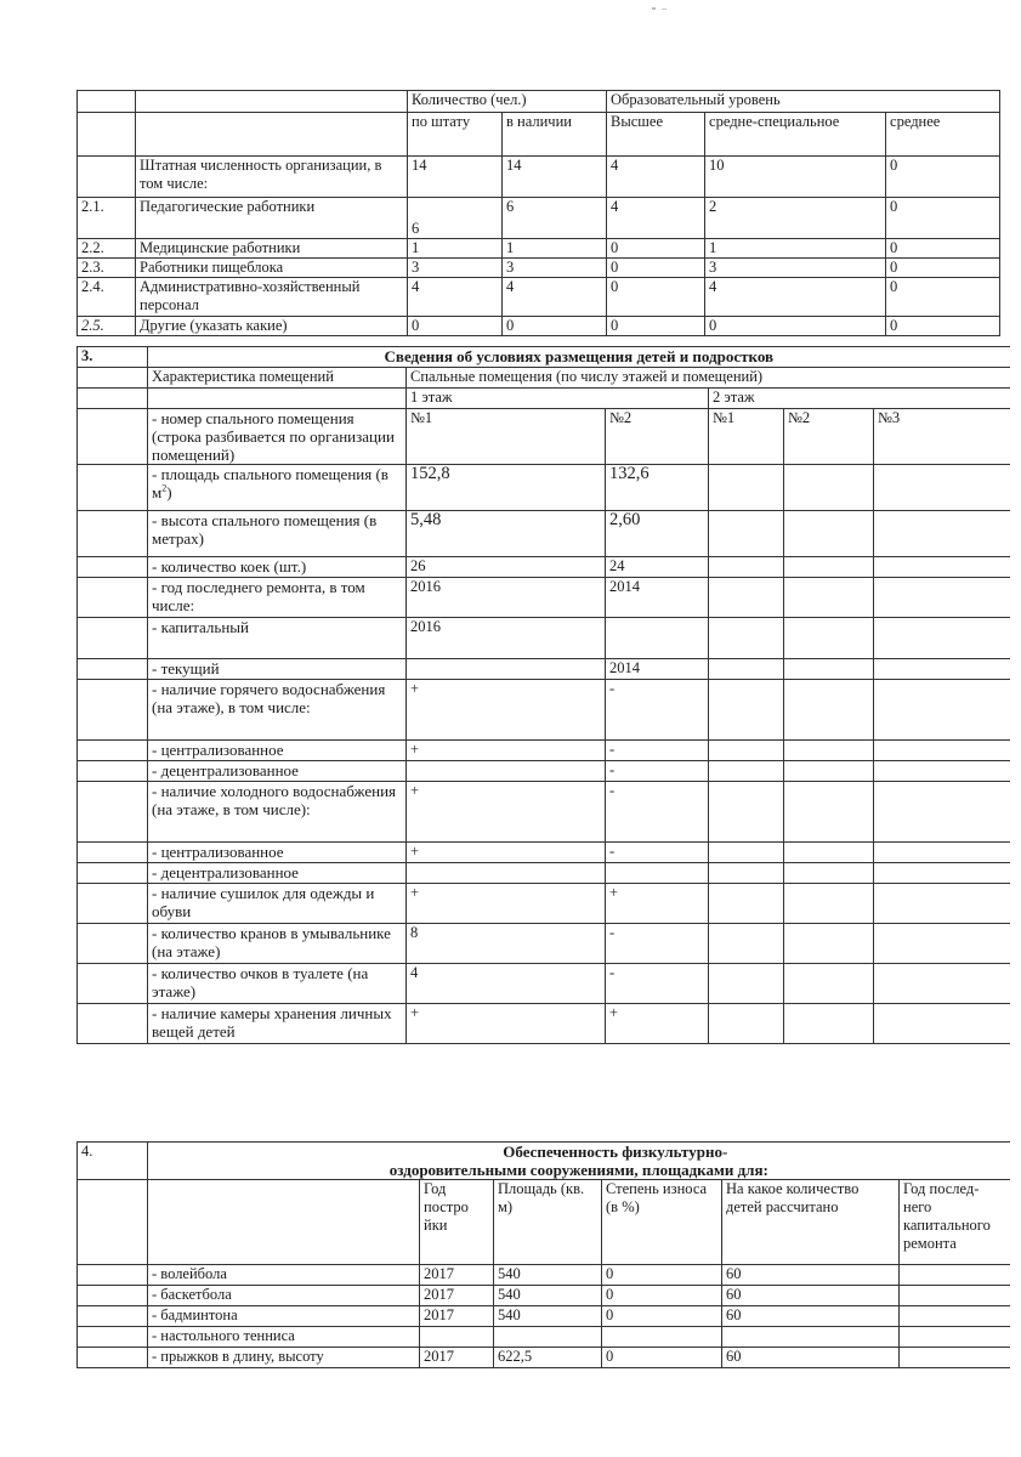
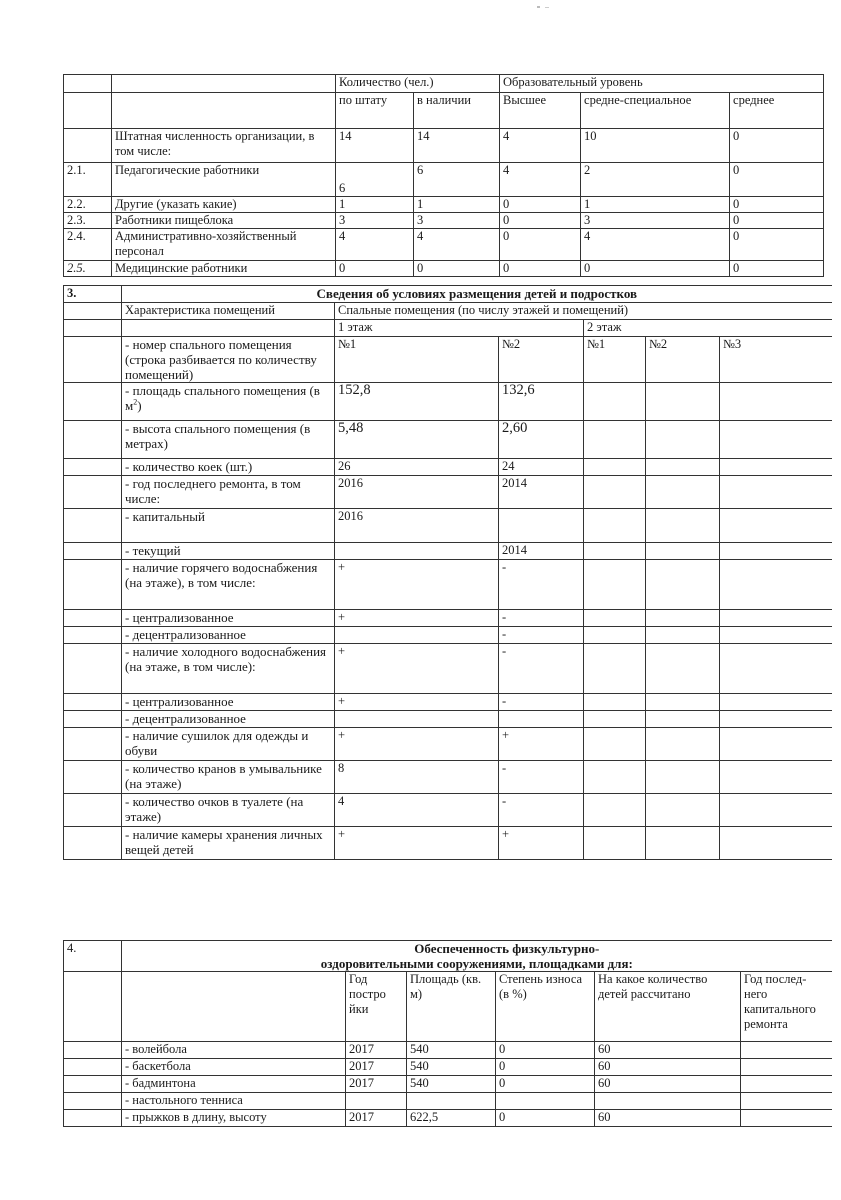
  		Количество (чел.)	Образовательный уровень
  		по штату	в наличии	Высшее	средне-специальное	среднее
  	Штатная численность организации, в том числе:	14	14	4	10	0
  2.1.	Педагогические работники	6	6	4	2	0
- 2.2.	Медицинские работники	1	1	0	1	0
+ 2.2.	Другие (указать какие)	1	1	0	1	0
  2.3.	Работники пищеблока	3	3	0	3	0
  2.4.	Административно-хозяйственный персонал	4	4	0	4	0
- 2.5.	Другие (указать какие)	0	0	0	0	0
+ 2.5.	Медицинские работники	0	0	0	0	0
  3.	Сведения об условиях размещения детей и подростков
  	Характеристика помещений	Спальные помещения (по числу этажей и помещений)
  		1 этаж	2 этаж
- 	- номер спального помещения (строка разбивается по организации помещений)	№1	№2	№1	№2	№3
+ 	- номер спального помещения (строка разбивается по количеству помещений)	№1	№2	№1	№2	№3
  	- площадь спального помещения (в м2)	152,8	132,6
  	- высота спального помещения (в метрах)	5,48	2,60
  	- количество коек (шт.)	26	24
  	- год последнего ремонта, в том числе:	2016	2014
  	- капитальный	2016
  	- текущий		2014
  	- наличие горячего водоснабжения (на этаже), в том числе:	+	-
  	- централизованное	+	-
  	- децентрализованное		-
  	- наличие холодного водоснабжения (на этаже, в том числе):	+	-
  	- централизованное	+	-
  	- децентрализованное
  	- наличие сушилок для одежды и обуви	+	+
  	- количество кранов в умывальнике (на этаже)	8	-
  	- количество очков в туалете (на этаже)	4	-
  	- наличие камеры хранения личных вещей детей	+	+
  4.	Обеспеченность физкультурно- оздоровительными сооружениями, площадками для:
  		Год постро йки	Площадь (кв. м)	Степень износа (в %)	На какое количество детей рассчитано	Год послед-него капитального ремонта
  	- волейбола	2017	540	0	60
  	- баскетбола	2017	540	0	60
  	- бадминтона	2017	540	0	60
  	- настольного тенниса
  	- прыжков в длину, высоту	2017	622,5	0	60
